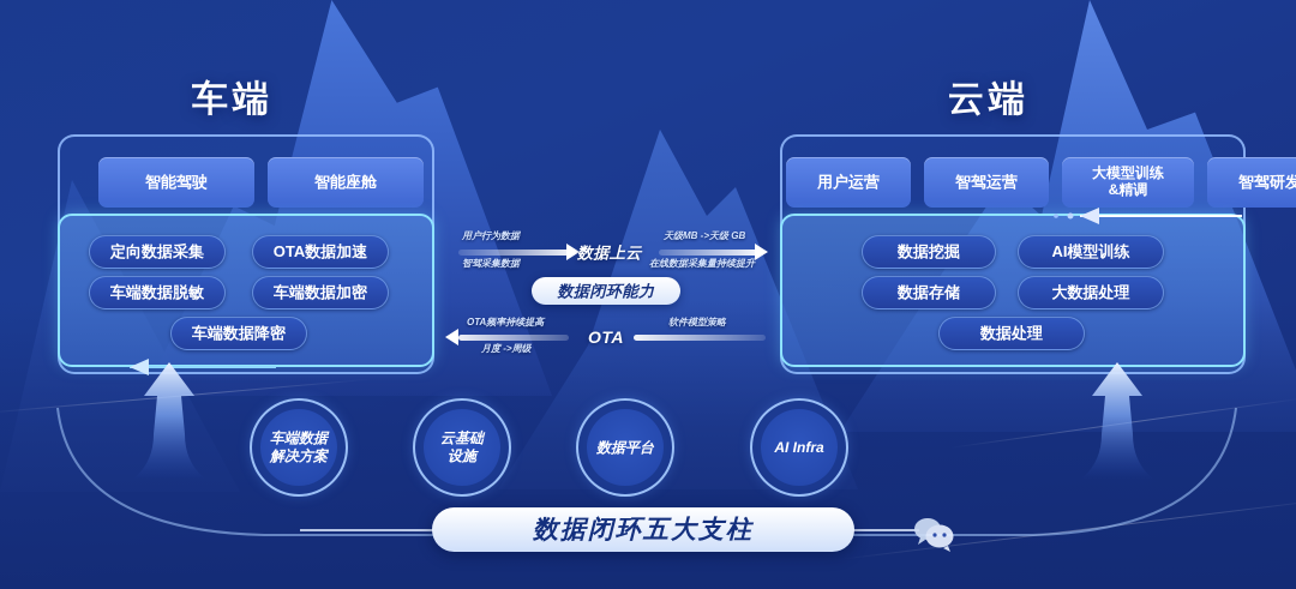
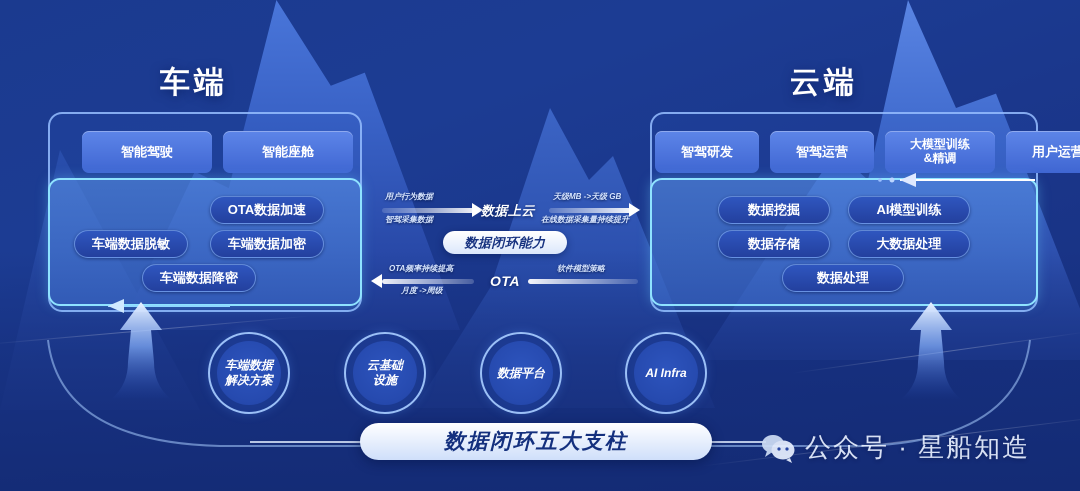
  车端
  云端
  智能驾驶
  智能座舱
- 用户运营
+ 智驾研发
  智驾运营
  大模型训练
  &精调
- 智驾研发
+ 用户运营
- 定向数据采集
  OTA数据加速
  车端数据脱敏
  车端数据加密
  车端数据降密
  数据挖掘
  AI模型训练
  数据存储
  大数据处理
  数据处理
  用户行为数据
  智驾采集数据
  数据上云
  天级MB ->天级 GB
  在线数据采集量持续提升
  数据闭环能力
  OTA频率持续提高
  月度 ->周级
  OTA
  软件模型策略
  车端数据
  解决方案
  云基础
  设施
  数据平台
  AI Infra
  数据闭环五大支柱
+ 公众号 · 星船知造
